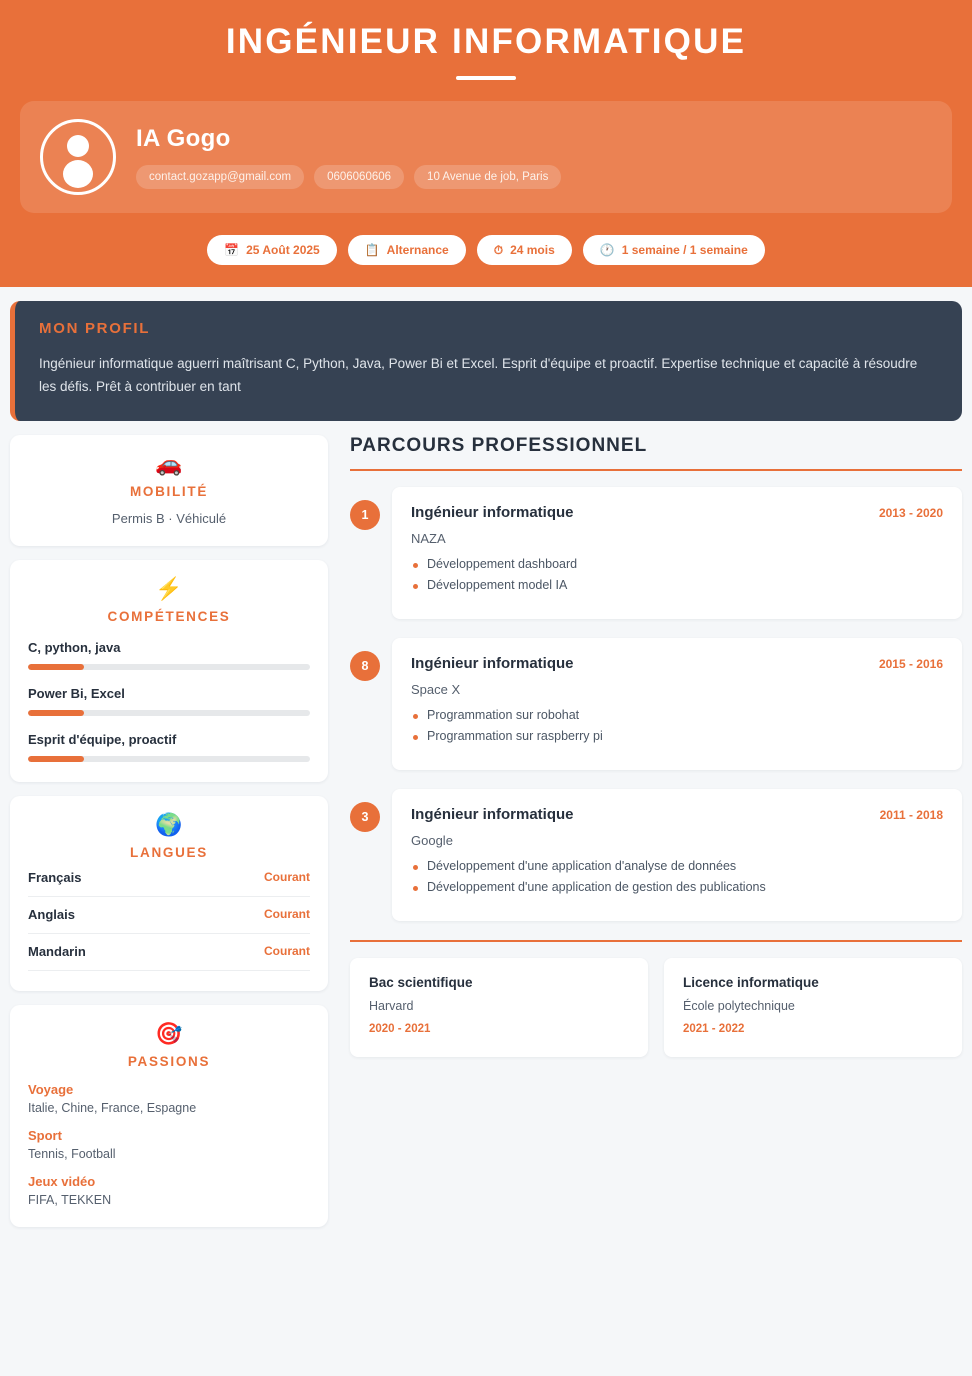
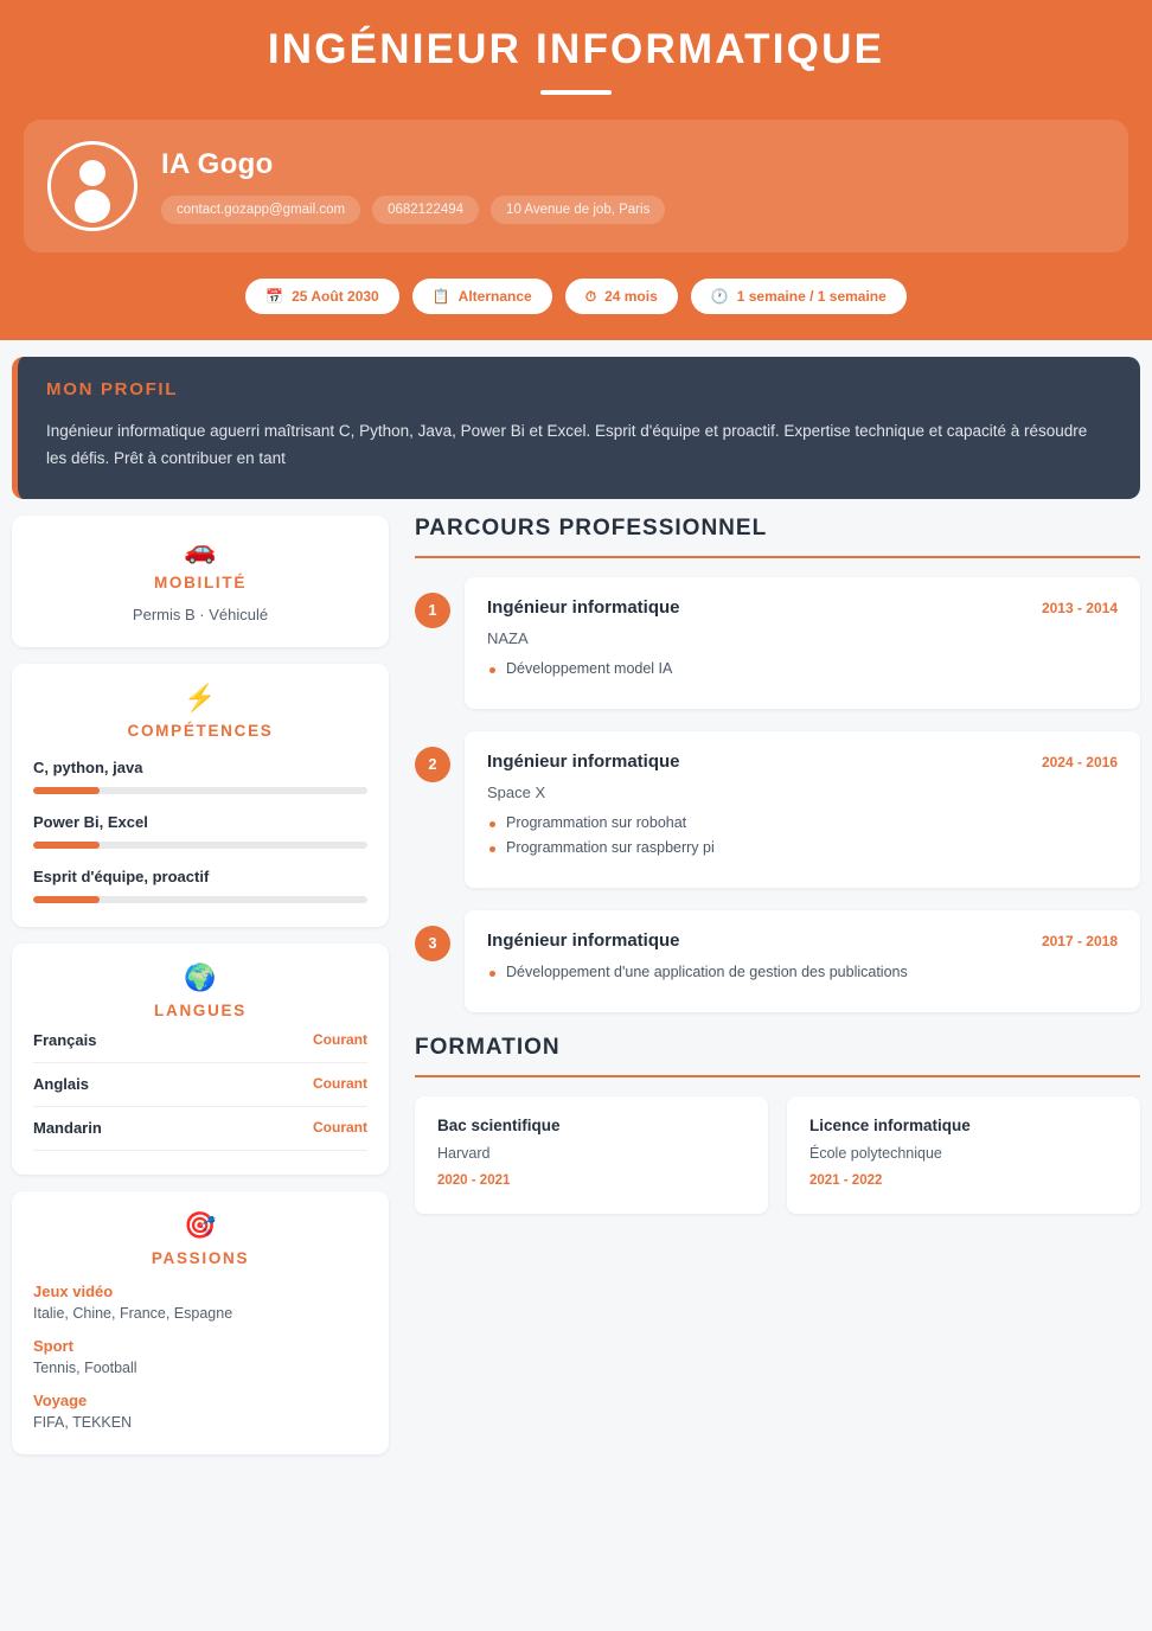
  INGÉNIEUR INFORMATIQUE
  IA Gogo
  contact.gozapp@gmail.com
- 0606060606
+ 0682122494
  10 Avenue de job, Paris
  📅
- 25 Août 2025
+ 25 Août 2030
  📋
  Alternance
  ⏱
  24 mois
  🕐
  1 semaine / 1 semaine
  MON PROFIL
  Ingénieur informatique aguerri maîtrisant C, Python, Java, Power Bi et Excel. Esprit d'équipe et proactif. Expertise technique et capacité à résoudre les défis. Prêt à contribuer en tant
  🚗
  MOBILITÉ
  Permis B · Véhiculé
  ⚡
  COMPÉTENCES
  C, python, java
  Power Bi, Excel
  Esprit d'équipe, proactif
  🌍
  LANGUES
  Français
  Courant
  Anglais
  Courant
  Mandarin
  Courant
  🎯
  PASSIONS
- Voyage
+ Jeux vidéo
  Italie, Chine, France, Espagne
  Sport
  Tennis, Football
- Jeux vidéo
+ Voyage
  FIFA, TEKKEN
  PARCOURS PROFESSIONNEL
  1
  Ingénieur informatique
- 2013 - 2020
+ 2013 - 2014
  NAZA
- Développement dashboard
  Développement model IA
- 8
+ 2
  Ingénieur informatique
- 2015 - 2016
+ 2024 - 2016
  Space X
  Programmation sur robohat
  Programmation sur raspberry pi
  3
  Ingénieur informatique
- 2011 - 2018
+ 2017 - 2018
- Google
- Développement d'une application d'analyse de données
  Développement d'une application de gestion des publications
+ FORMATION
  Bac scientifique
  Harvard
  2020 - 2021
  Licence informatique
  École polytechnique
  2021 - 2022
